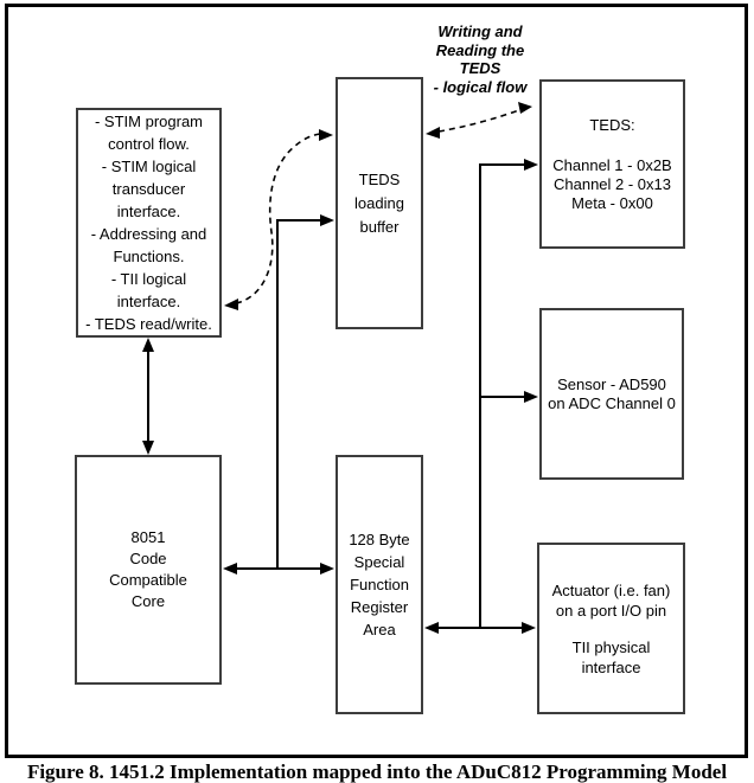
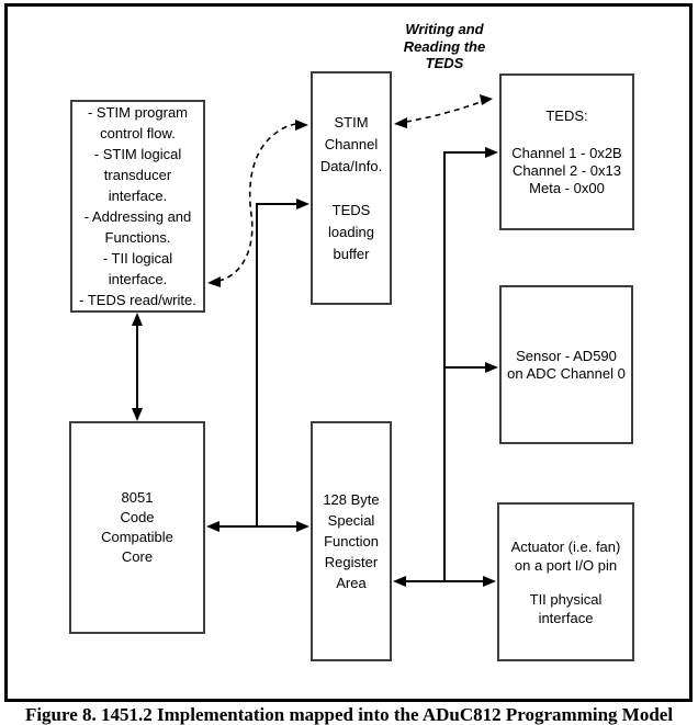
  Writing and
  Reading the
  TEDS
- - logical flow
  - STIM program
  control flow.
  - STIM logical
  transducer
  interface.
  - Addressing and
  Functions.
  - TII logical
  interface.
  - TEDS read/write.
+ STIM
+ Channel
+ Data/Info.
  TEDS
  loading
  buffer
  TEDS:
  Channel 1 - 0x2B
  Channel 2 - 0x13
  Meta - 0x00
  Sensor - AD590
  on ADC Channel 0
  8051
  Code
  Compatible
  Core
  128 Byte
  Special
  Function
  Register
  Area
  Actuator (i.e. fan)
  on a port I/O pin
  TII physical
  interface
  Figure 8. 1451.2 Implementation mapped into the ADuC812 Programming Model
